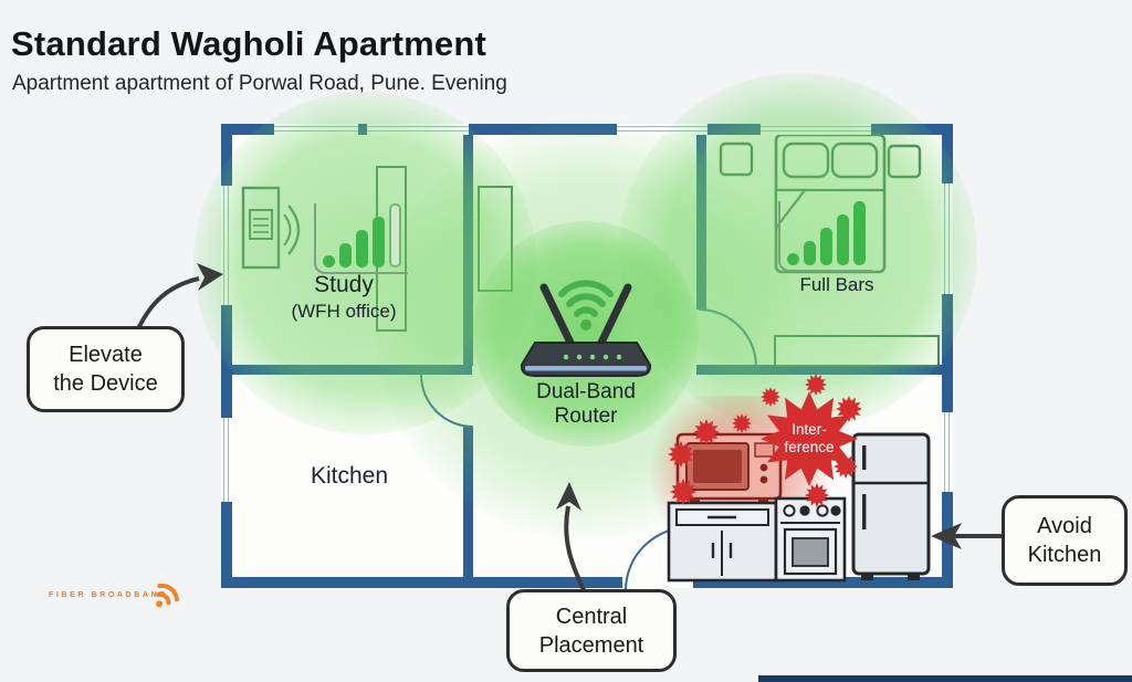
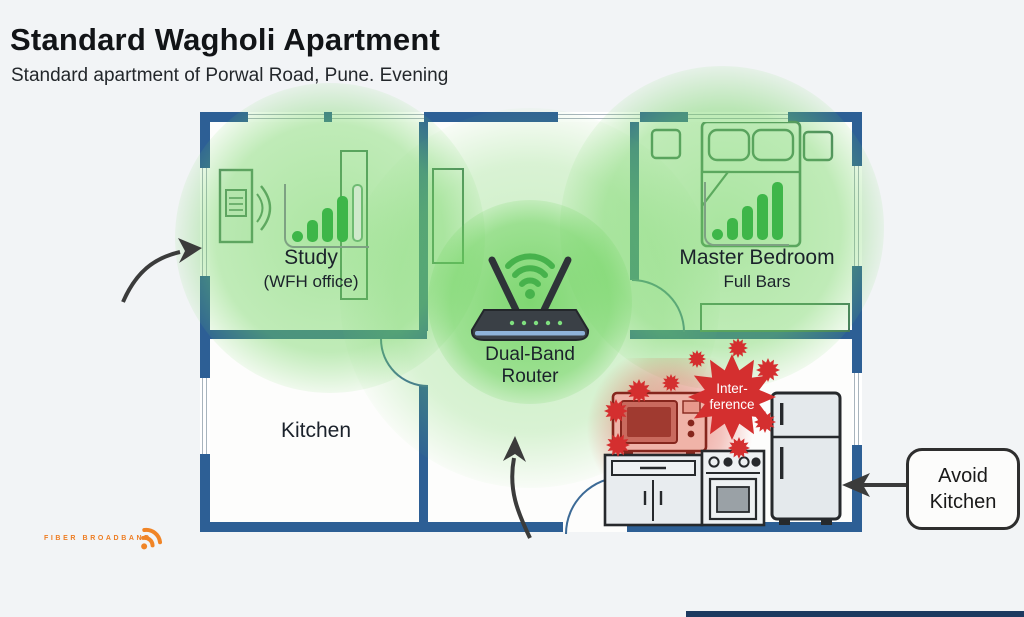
  Standard Wagholi Apartment
- Apartment apartment of Porwal Road, Pune. Evening
+ Standard apartment of Porwal Road, Pune. Evening
  Inter-
  ference
  Dual-Band
  Router
  Study
  (WFH office)
+ Master Bedroom
  Full Bars
  Kitchen
- Elevate
- the Device
- Central
- Placement
  Avoid
  Kitchen
